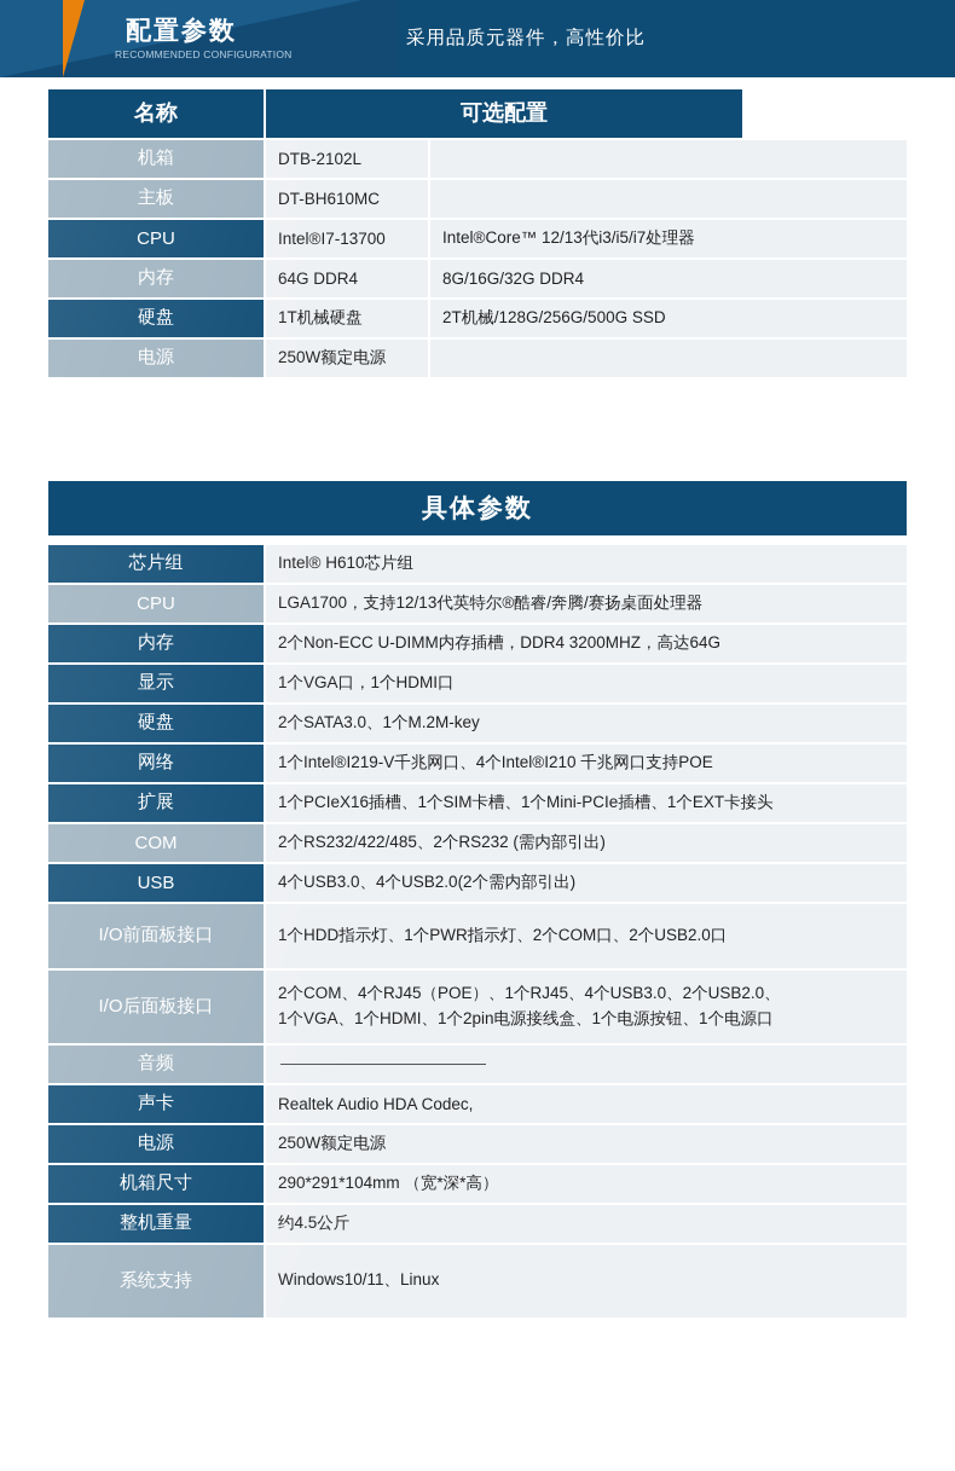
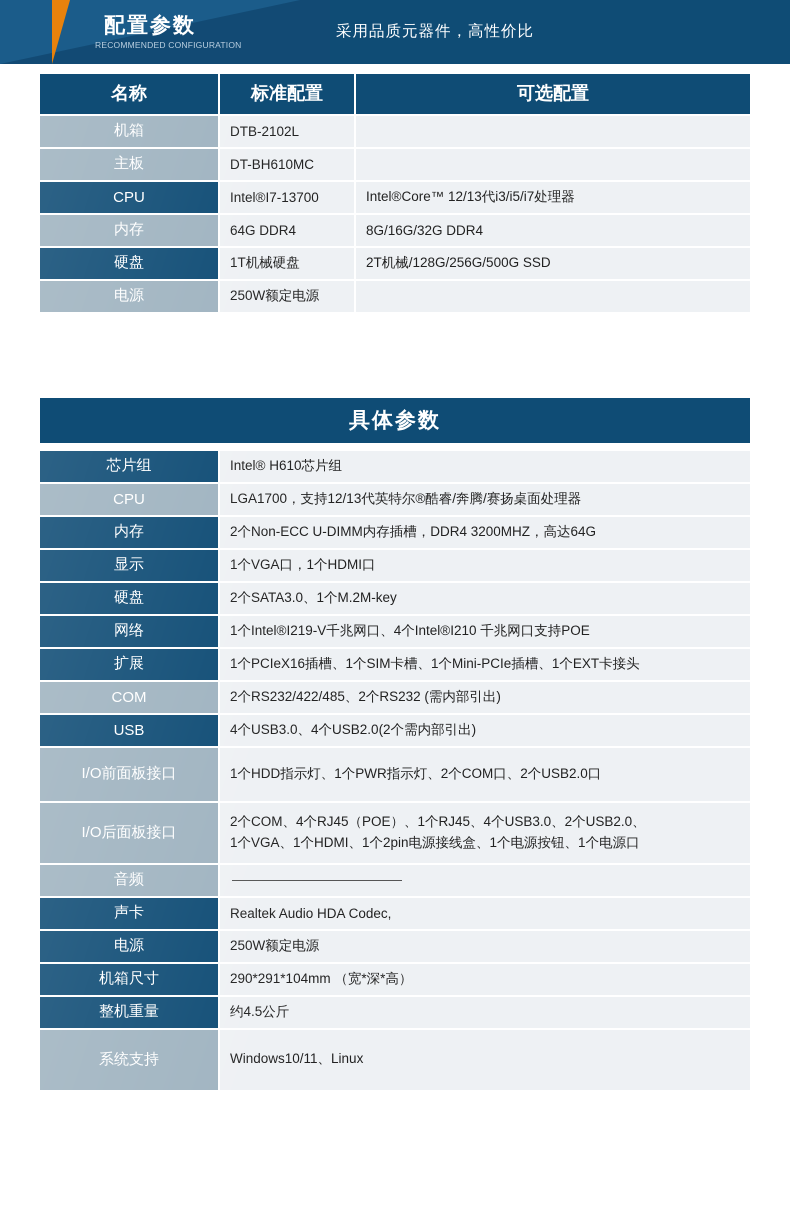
  配置参数
  RECOMMENDED CONFIGURATION
  采用品质元器件，高性价比
  名称
+ 标准配置
  可选配置
  具体参数
